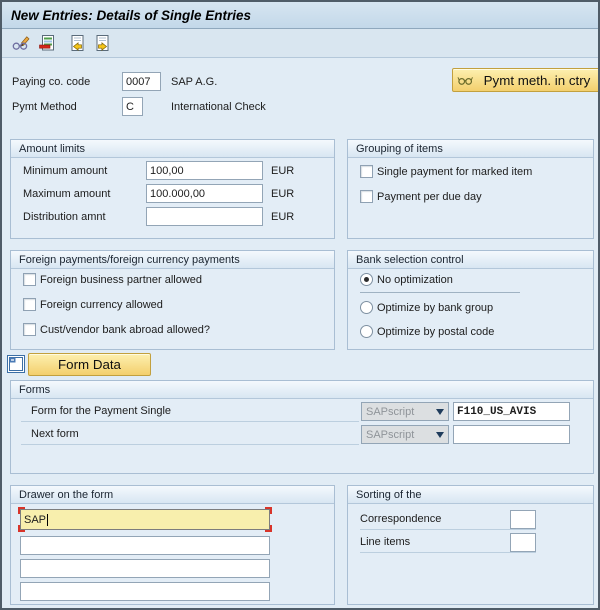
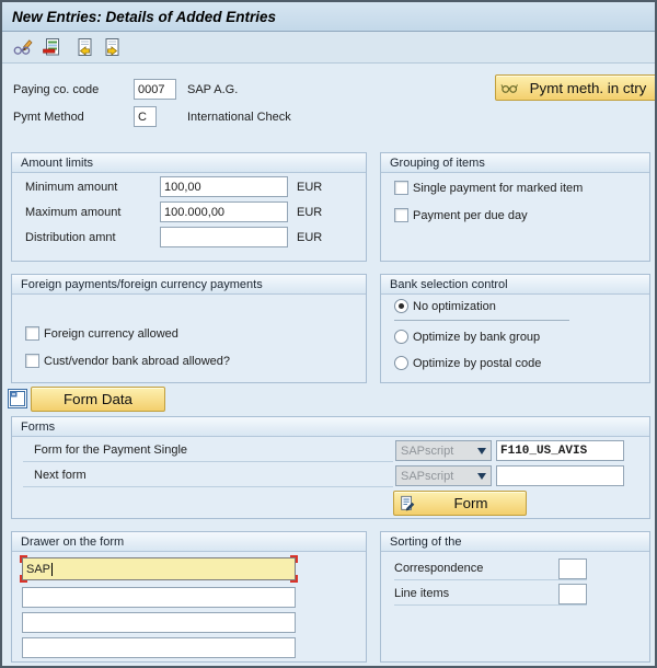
- New Entries: Details of Single Entries
+ New Entries: Details of Added Entries
  Paying co. code
  0007
  SAP A.G.
  Pymt Method
  C
  International Check
  Pymt meth. in ctry
  Amount limits
  Minimum amount
  100,00
  EUR
  Maximum amount
  100.000,00
  EUR
  Distribution amnt
  EUR
  Grouping of items
  Single payment for marked item
  Payment per due day
  Foreign payments/foreign currency payments
- Foreign business partner allowed
  Foreign currency allowed
  Cust/vendor bank abroad allowed?
  Bank selection control
  No optimization
  Optimize by bank group
  Optimize by postal code
  Form Data
  Forms
  Form for the Payment Single
  SAPscript
  F110_US_AVIS
  Next form
  SAPscript
+ Form
  Drawer on the form
  SAP
  Sorting of the
  Correspondence
  Line items
